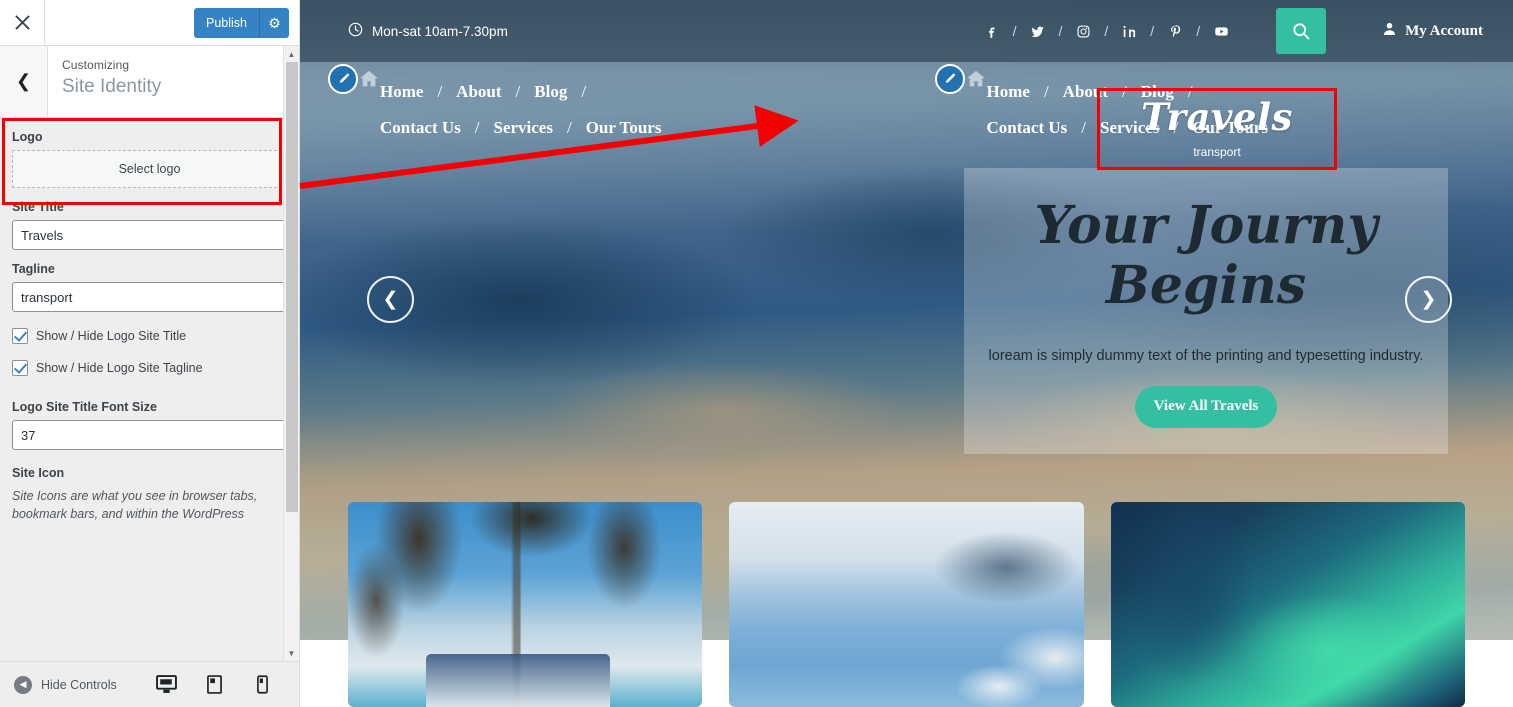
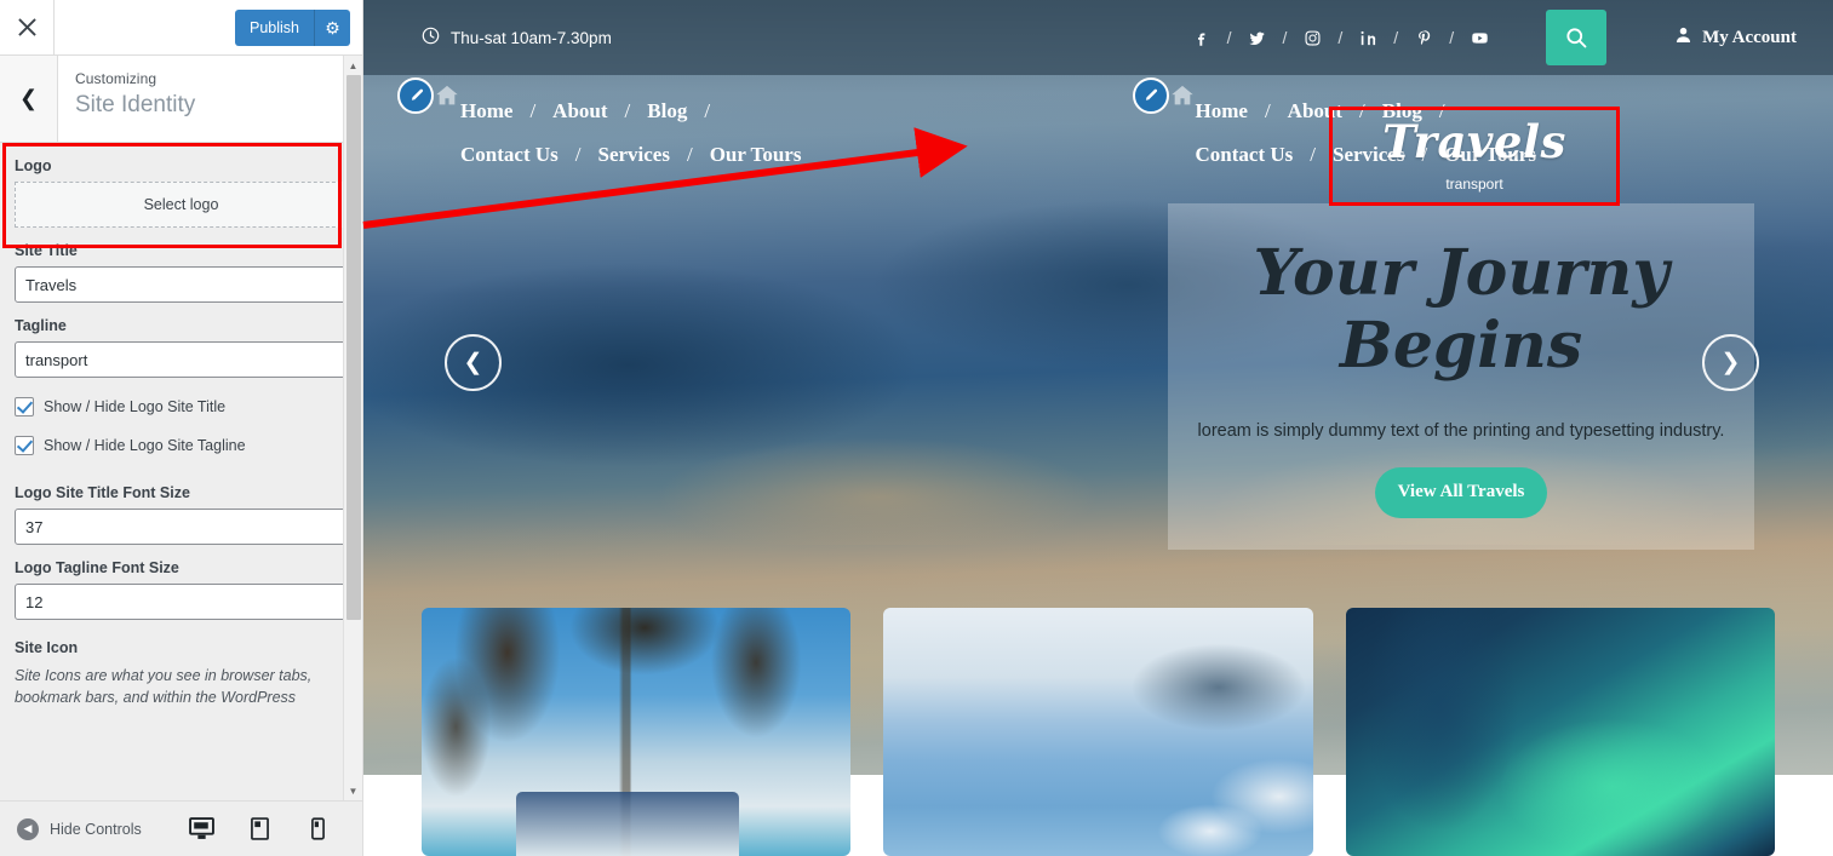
  Publish
  ⚙
  ❮
  Customizing
  Site Identity
  Logo
  Select logo
  Site Title
  Travels
  Tagline
  transport
  Show / Hide Logo Site Title
  Show / Hide Logo Site Tagline
  Logo Site Title Font Size
  37
+ Logo Tagline Font Size
+ 12
  Site Icon
  Site Icons are what you see in browser tabs, bookmark bars, and within the WordPress
  ▲
  ▼
  ◀
  Hide Controls
- Mon-sat 10am-7.30pm
+ Thu-sat 10am-7.30pm
  /
  /
  /
  /
  /
  My Account
  Home
  /
  About
  /
  Blog
  /
  Contact Us
  /
  Services
  /
  Our Tours
  Home
  /
  About
  /
  Blog
  /
  Contact Us
  /
  Services
  /
  Our Tours
  Travels
  transport
  Your Journy
  Begins
  loream is simply dummy text of the printing and typesetting industry.
  View All Travels
  ❮
  ❯
